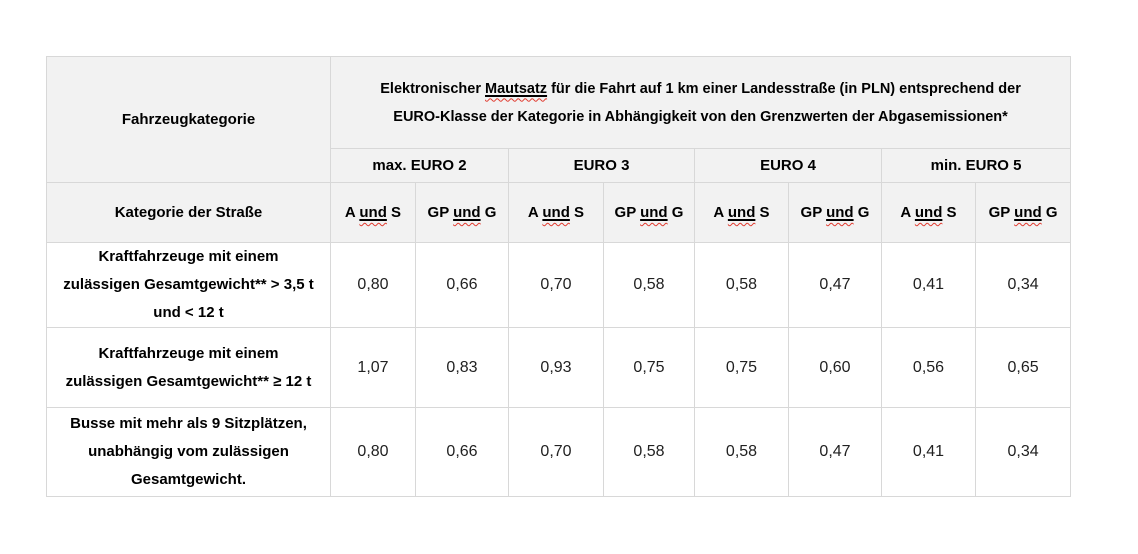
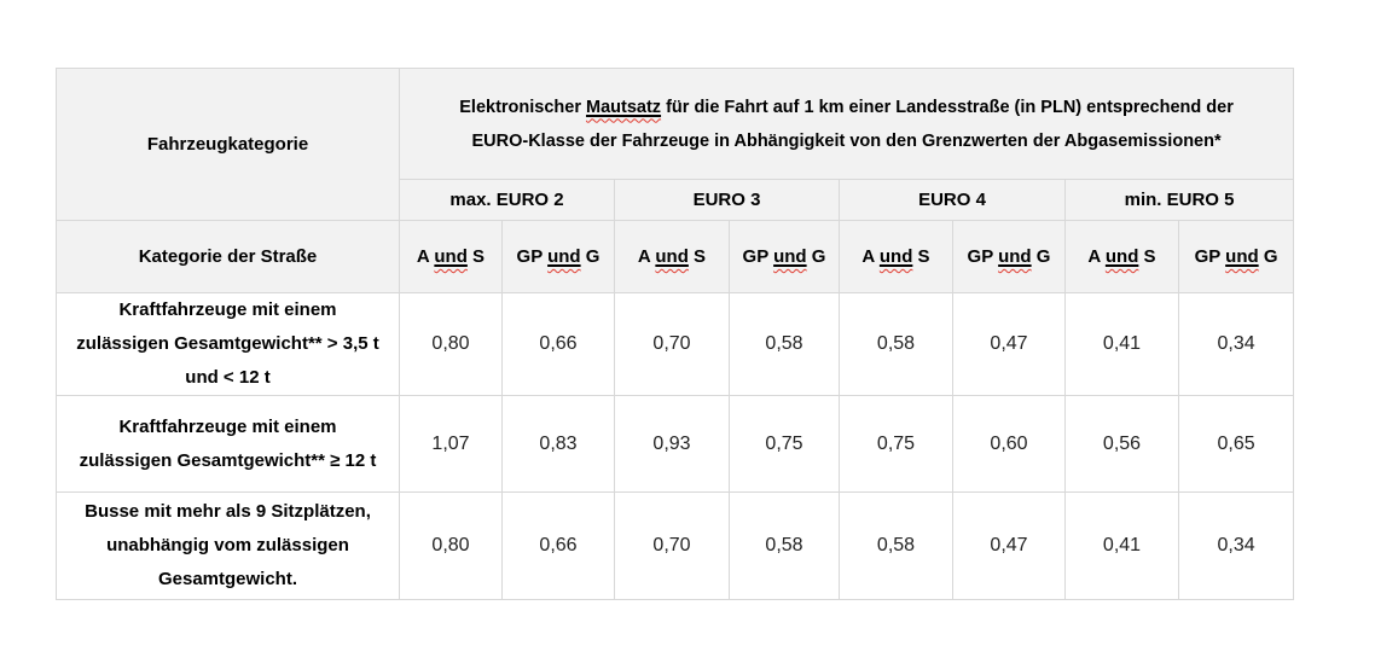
- Fahrzeugkategorie	Elektronischer Mautsatz für die Fahrt auf 1 km einer Landesstraße (in PLN) entsprechend derEURO-Klasse der Kategorie in Abhängigkeit von den Grenzwerten der Abgasemissionen*
+ Fahrzeugkategorie	Elektronischer Mautsatz für die Fahrt auf 1 km einer Landesstraße (in PLN) entsprechend derEURO-Klasse der Fahrzeuge in Abhängigkeit von den Grenzwerten der Abgasemissionen*
  max. EURO 2	EURO 3	EURO 4	min. EURO 5
  Kategorie der Straße	A und S	GP und G	A und S	GP und G	A und S	GP und G	A und S	GP und G
  Kraftfahrzeuge mit einem zulässigen Gesamtgewicht** > 3,5 t und < 12 t	0,80	0,66	0,70	0,58	0,58	0,47	0,41	0,34
  Kraftfahrzeuge mit einem zulässigen Gesamtgewicht** ≥ 12 t	1,07	0,83	0,93	0,75	0,75	0,60	0,56	0,65
  Busse mit mehr als 9 Sitzplätzen, unabhängig vom zulässigen Gesamtgewicht.	0,80	0,66	0,70	0,58	0,58	0,47	0,41	0,34
